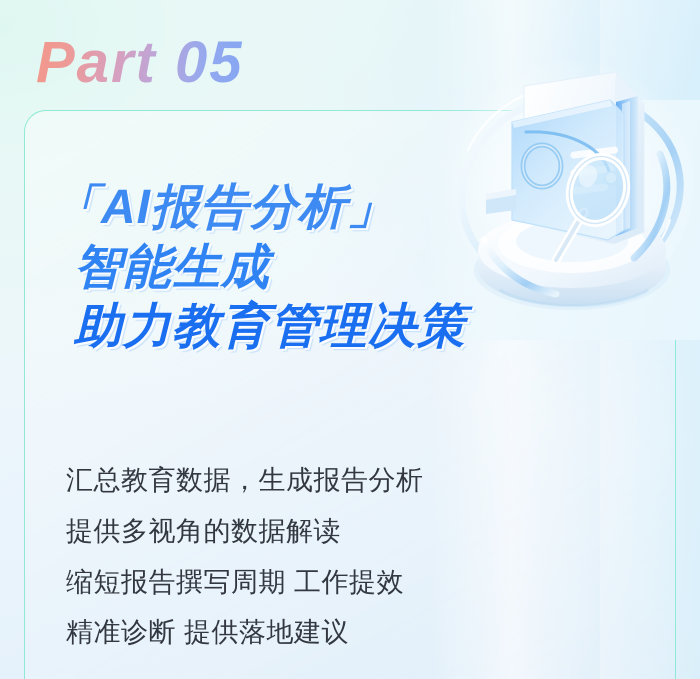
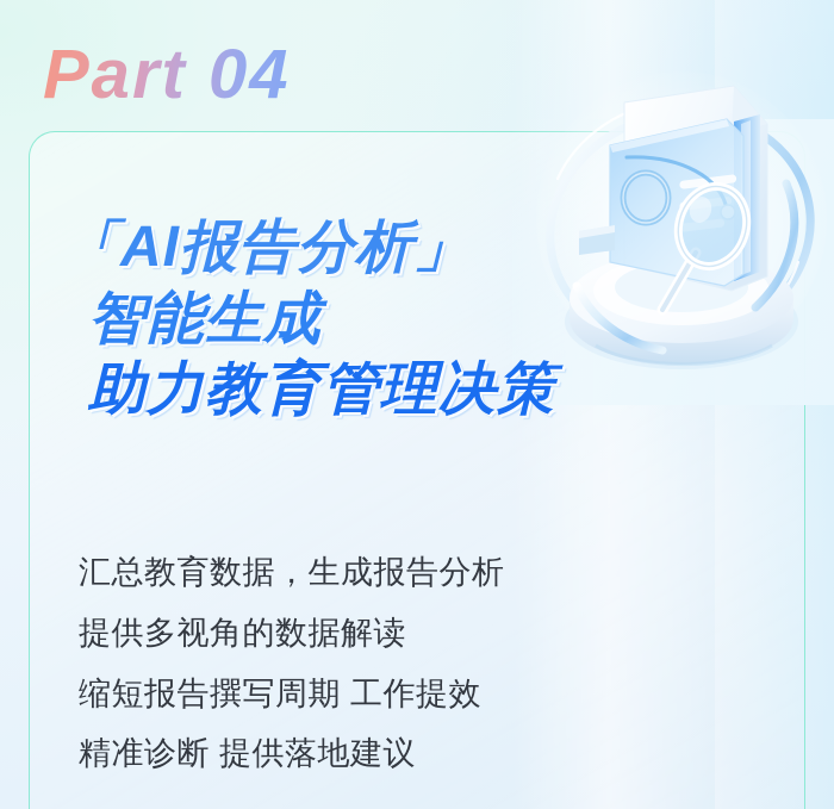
- Part 05
+ Part 04
  「AI报告分析」
  智能生成
  助力教育管理决策
  汇总教育数据，生成报告分析
  提供多视角的数据解读
  缩短报告撰写周期 工作提效
  精准诊断 提供落地建议
